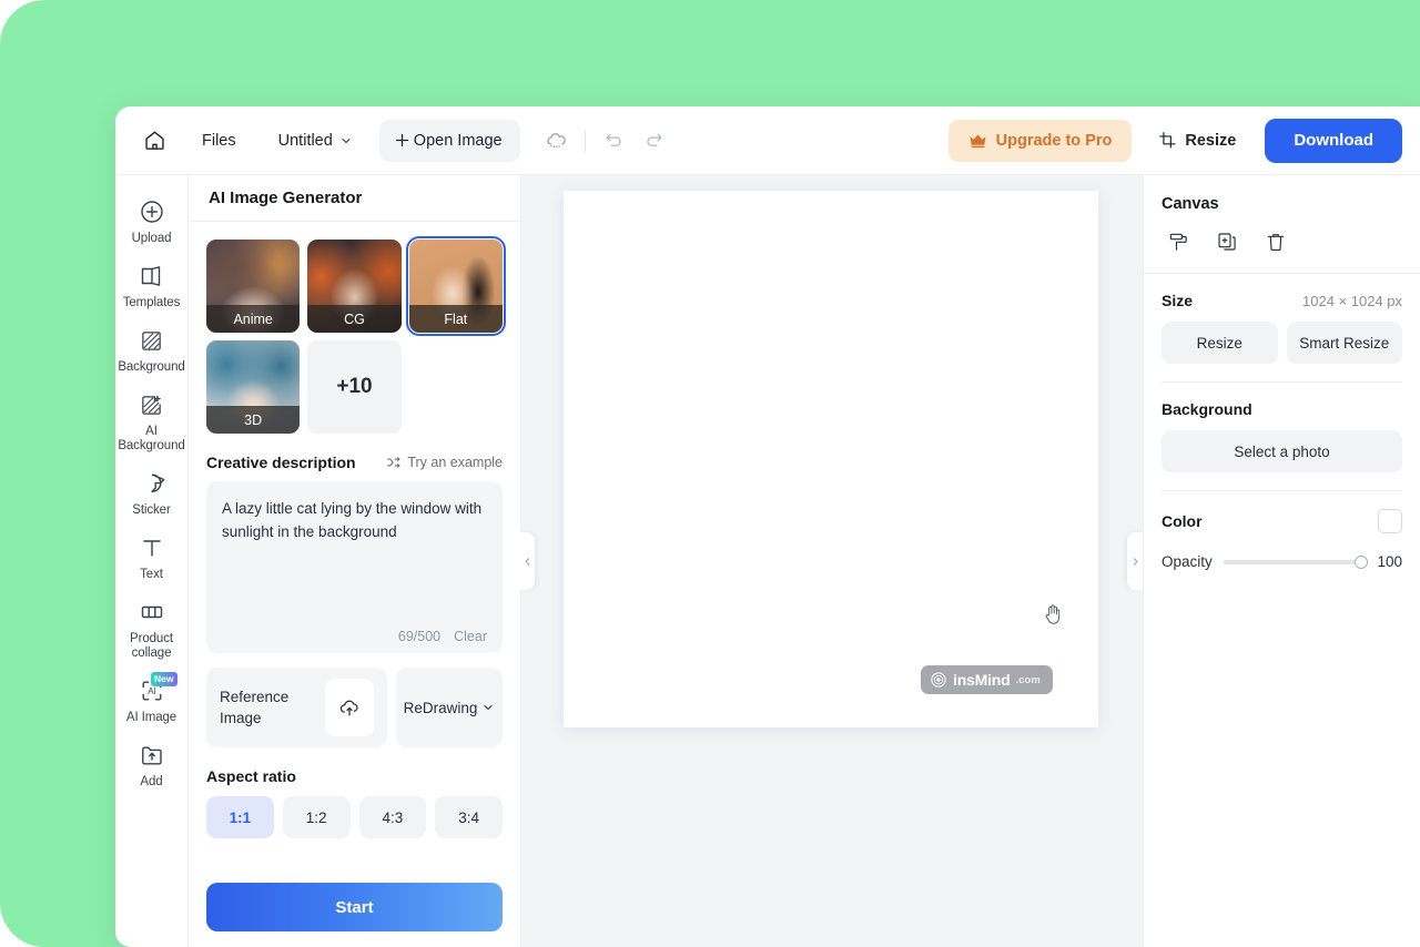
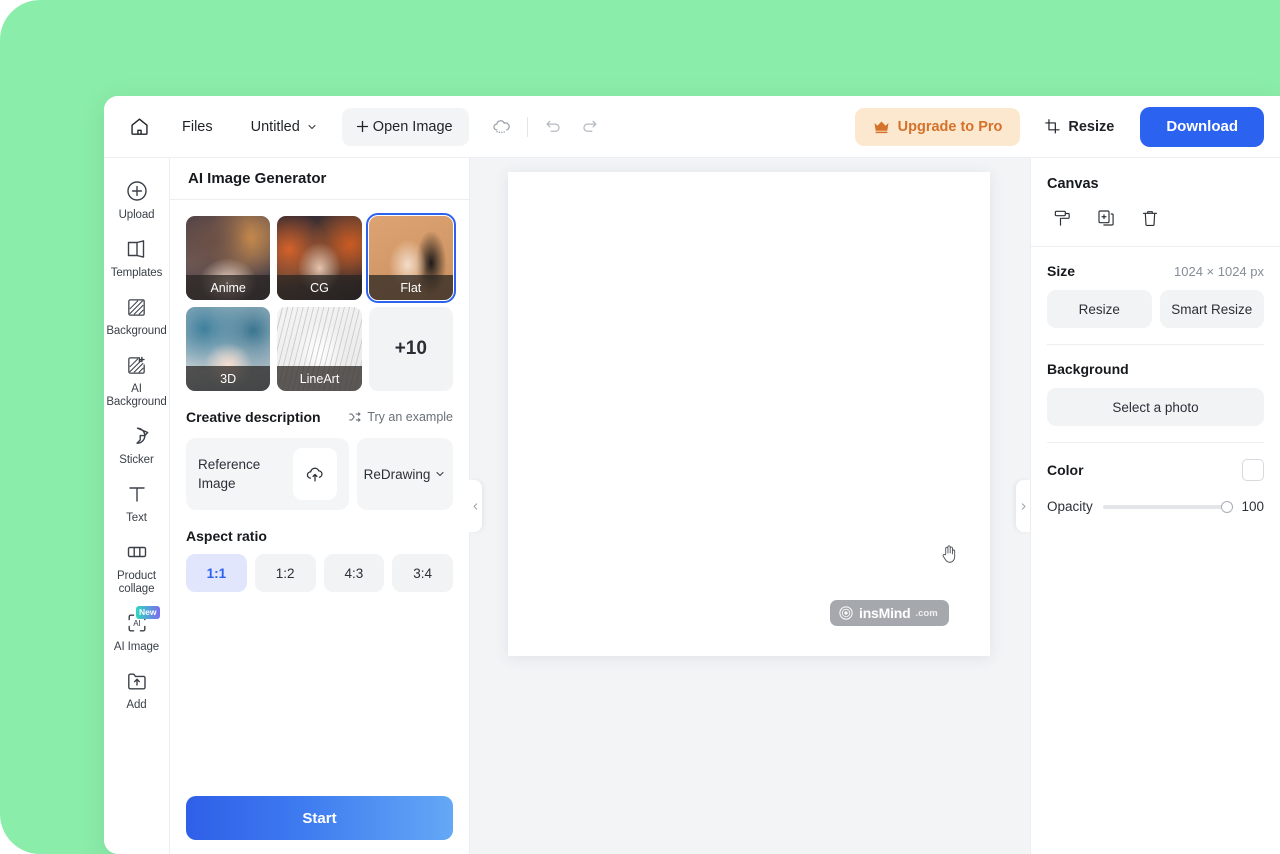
  Files
  Untitled
  Open Image
  Upgrade to Pro
  Resize
  Download
  Upload
  Templates
  Background
  AI
  Background
  Sticker
  Text
  Product
  collage
  New
  AI
  AI Image
  Add
  AI Image Generator
  Anime
  CG
  Flat
  3D
+ LineArt
  +10
  Creative description
  Try an example
- A lazy little cat lying by the window with sunlight in the background
- 69/500
- Clear
  Reference Image
  ReDrawing
  Aspect ratio
  1:1
  1:2
  4:3
  3:4
  Start
  insMind
  .com
  Canvas
  Size
  1024 × 1024 px
  Resize
  Smart Resize
  Background
  Select a photo
  Color
  Opacity
  100
